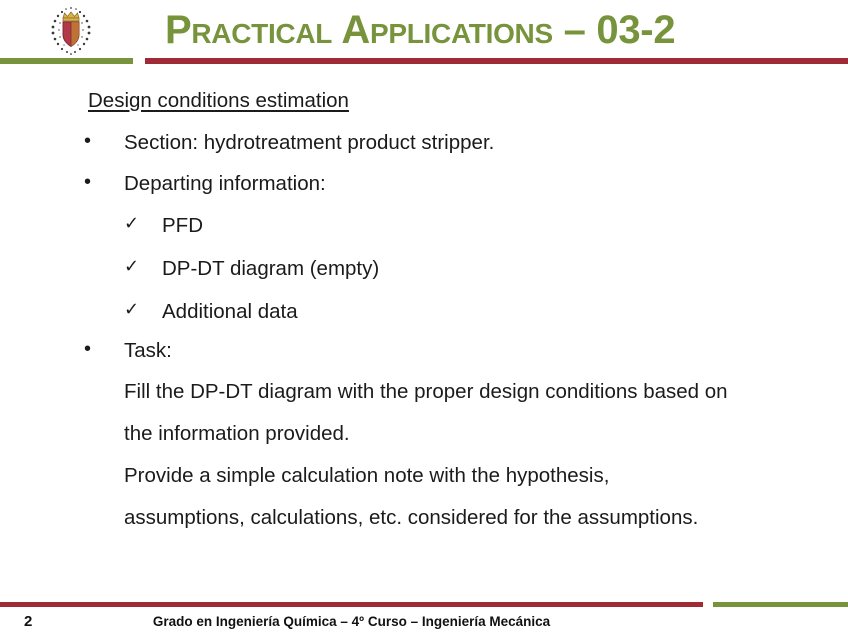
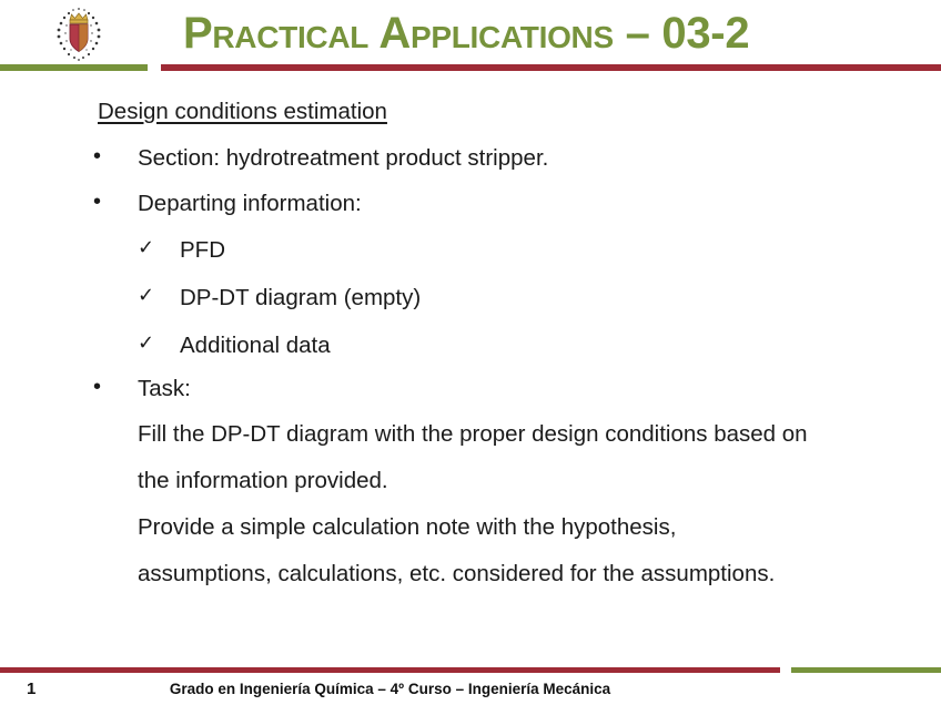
  Practical Applications – 03-2
  Design conditions estimation
  •
  Section: hydrotreatment product stripper.
  •
  Departing information:
  ✓
  PFD
  ✓
  DP-DT diagram (empty)
  ✓
  Additional data
  •
  Task:
  Fill the DP-DT diagram with the proper design conditions based on
  the information provided.
  Provide a simple calculation note with the hypothesis,
  assumptions, calculations, etc. considered for the assumptions.
- 2
+ 1
  Grado en Ingeniería Química – 4º Curso – Ingeniería Mecánica
